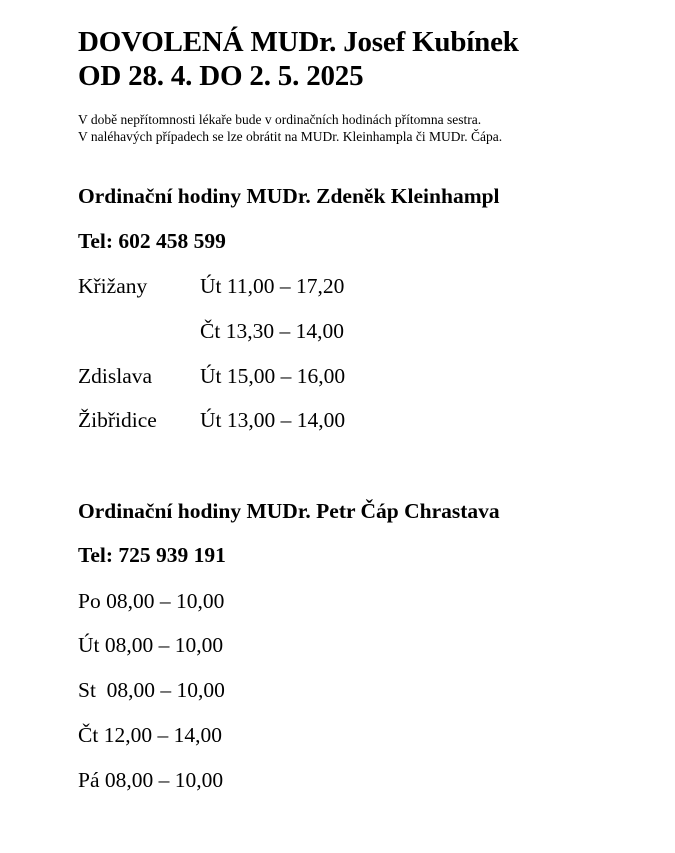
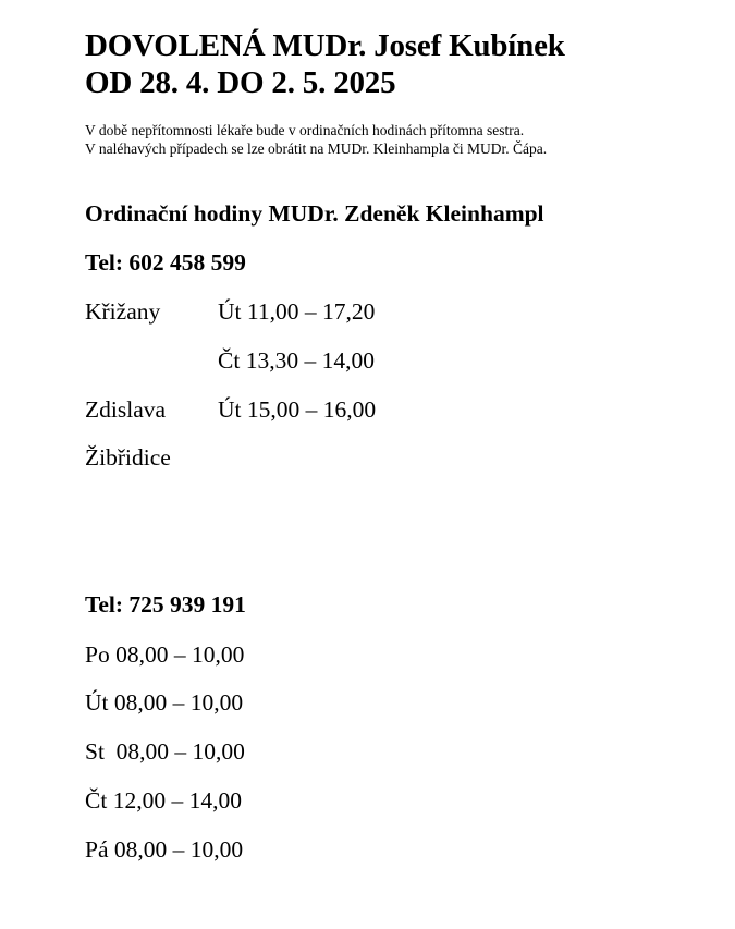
  DOVOLENÁ MUDr. Josef Kubínek
  OD 28. 4. DO 2. 5. 2025
  V době nepřítomnosti lékaře bude v ordinačních hodinách přítomna sestra.
  V naléhavých případech se lze obrátit na MUDr. Kleinhampla či MUDr. Čápa.
  Ordinační hodiny MUDr. Zdeněk Kleinhampl
  Tel: 602 458 599
  Křižany
  Út 11,00 – 17,20
  Čt 13,30 – 14,00
  Zdislava
  Út 15,00 – 16,00
  Žibřidice
- Út 13,00 – 14,00
- Ordinační hodiny MUDr. Petr Čáp Chrastava
  Tel: 725 939 191
  Po 08,00 – 10,00
  Út 08,00 – 10,00
  St 08,00 – 10,00
  Čt 12,00 – 14,00
  Pá 08,00 – 10,00
